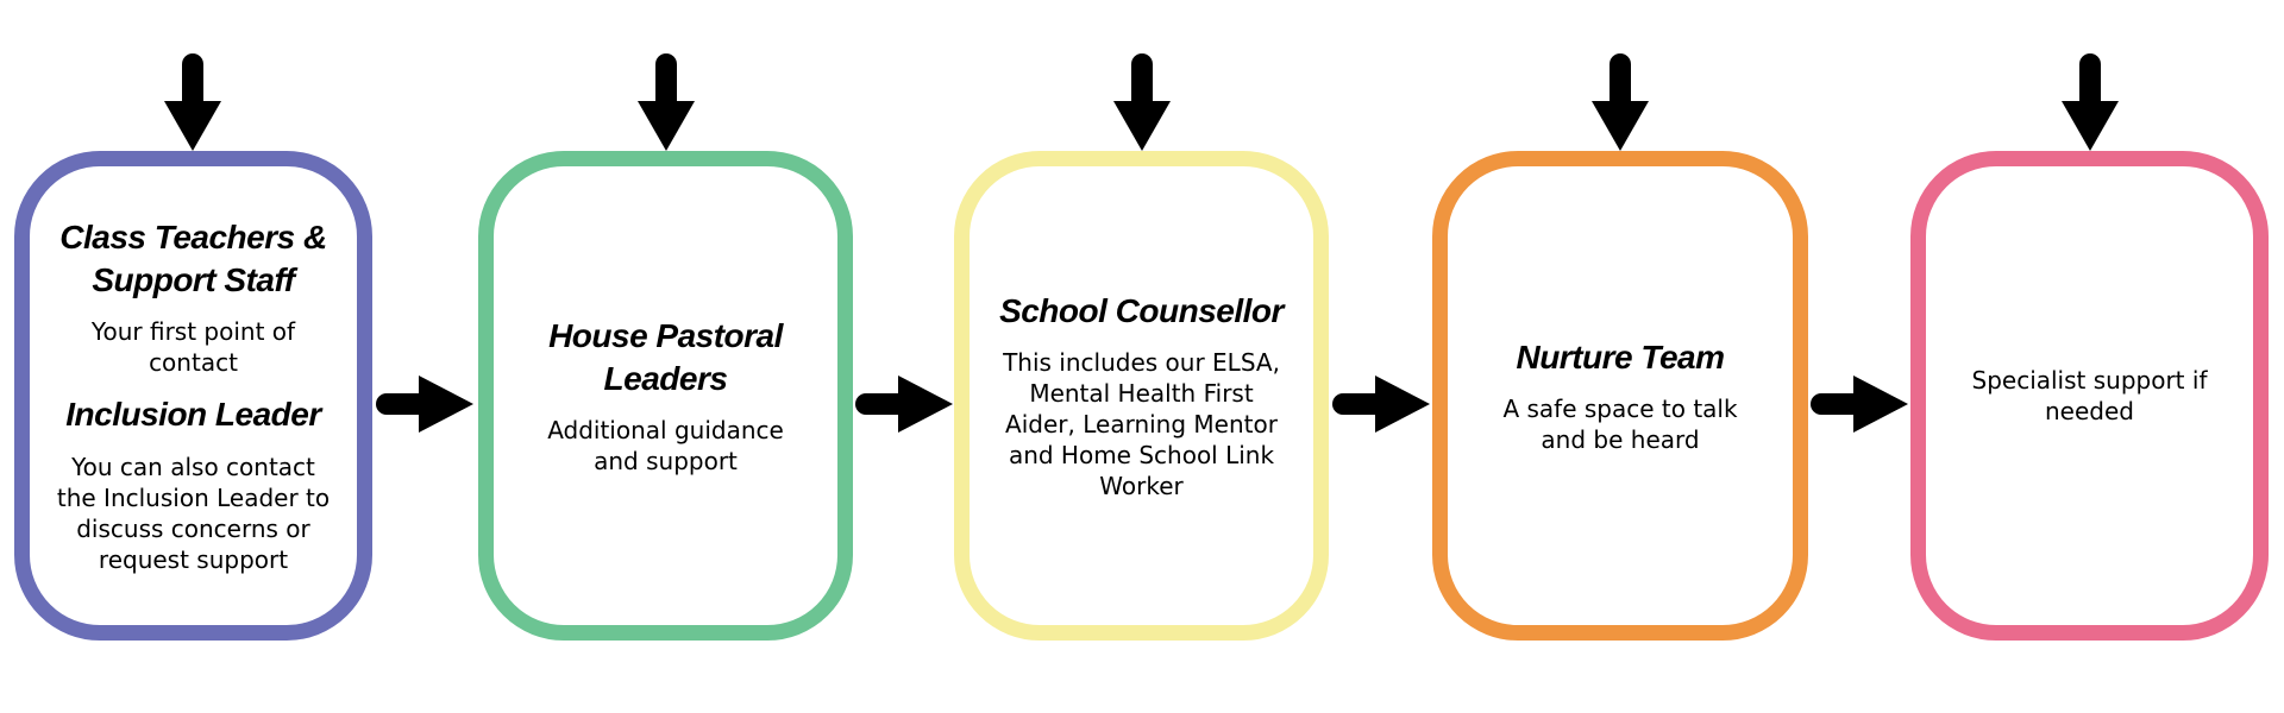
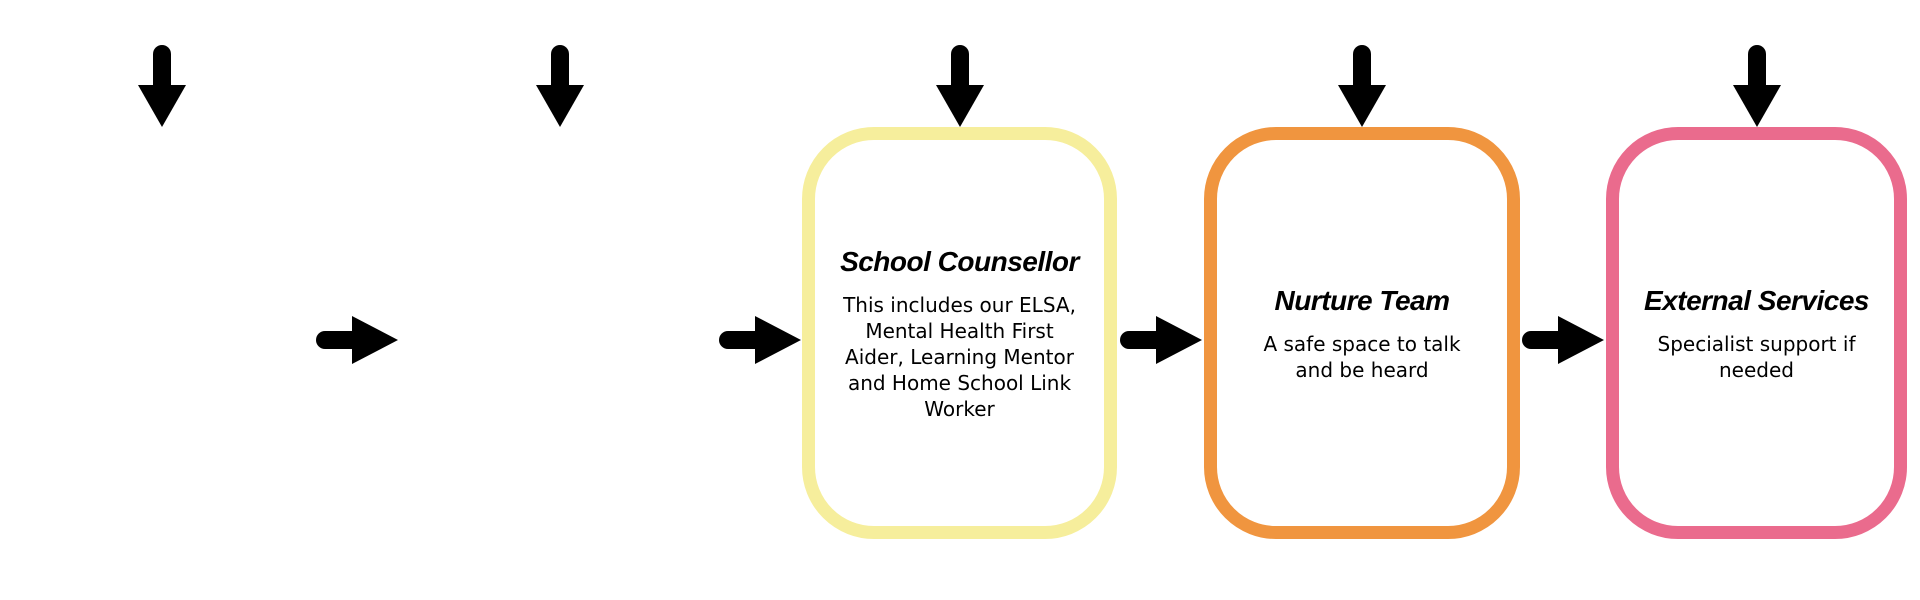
- Class Teachers &
- Support Staff
- Your first point of
- contact
- Inclusion Leader
- You can also contact
- the Inclusion Leader to
- discuss concerns or
- request support
- House Pastoral
- Leaders
- Additional guidance
- and support
  School Counsellor
  This includes our ELSA,
  Mental Health First
  Aider, Learning Mentor
  and Home School Link
  Worker
  Nurture Team
  A safe space to talk
  and be heard
+ External Services
  Specialist support if
  needed
